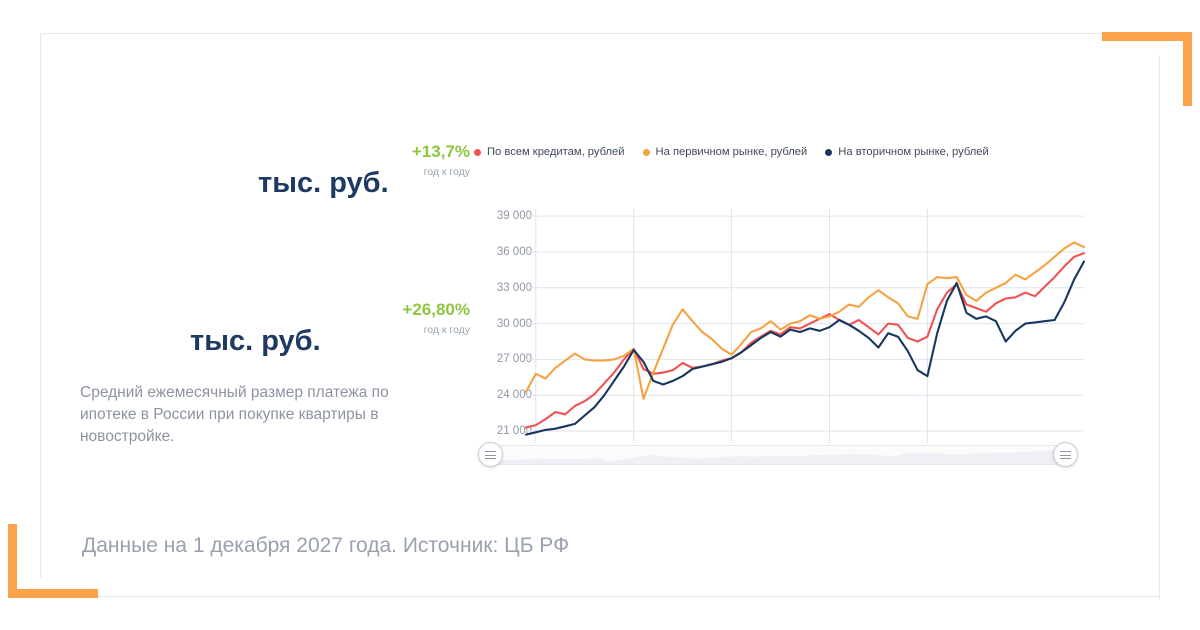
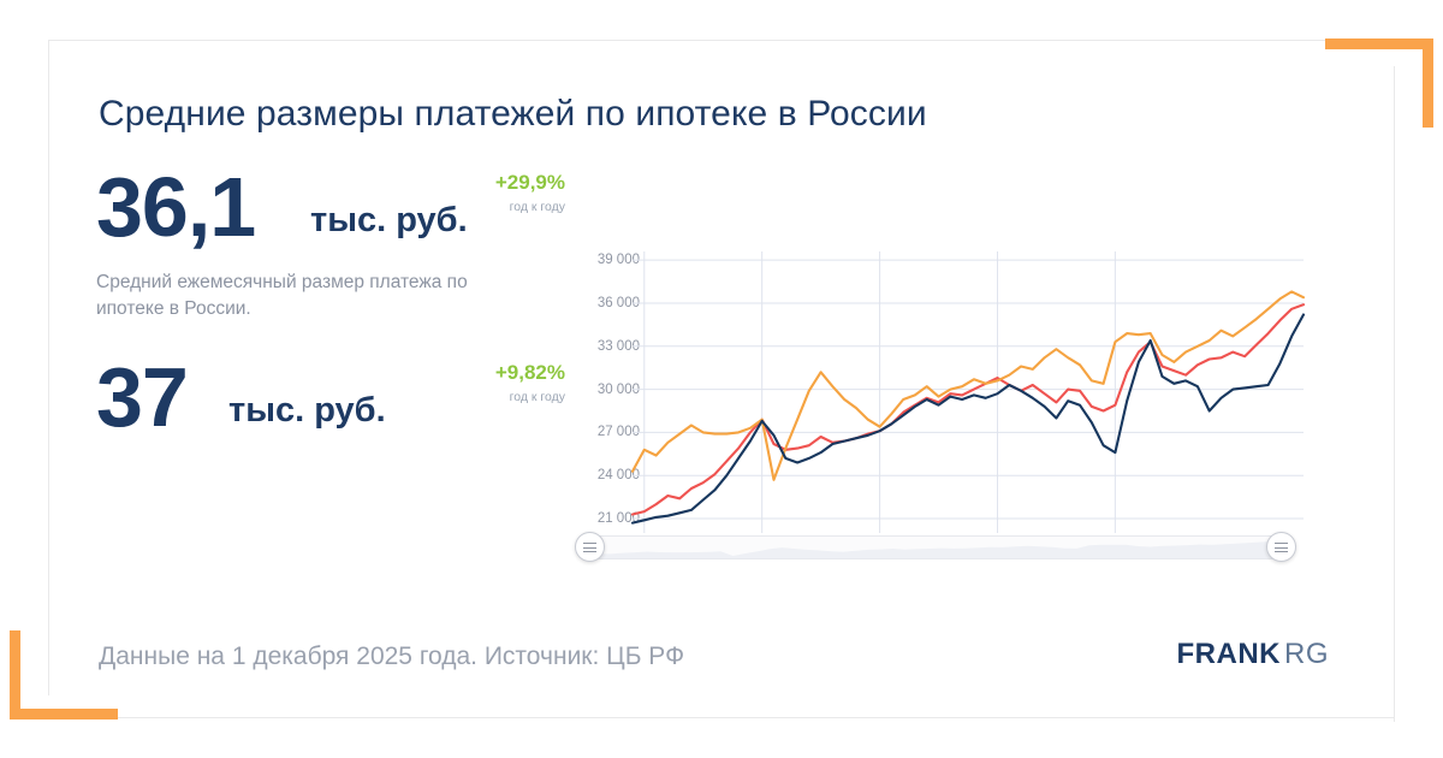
+ Средние размеры платежей по ипотеке в России
+ 36,1
  тыс. руб.
- +13,7%
+ +29,9%
  год к году
+ Средний ежемесячный размер платежа по ипотеке в России.
+ 37
  тыс. руб.
- +26,80%
+ +9,82%
  год к году
- Средний ежемесячный размер платежа по ипотеке в России при покупке квартиры в новостройке.
- По всем кредитам, рублей
- На первичном рынке, рублей
- На вторичном рынке, рублей
  21 00
  24 00
  27 00
  30 00
  33 00
  36 00
  39 00
- Данные на 1 декабря 2027 года. Источник: ЦБ РФ
+ Данные на 1 декабря 2025 года. Источник: ЦБ РФ
+ FRANKRG
